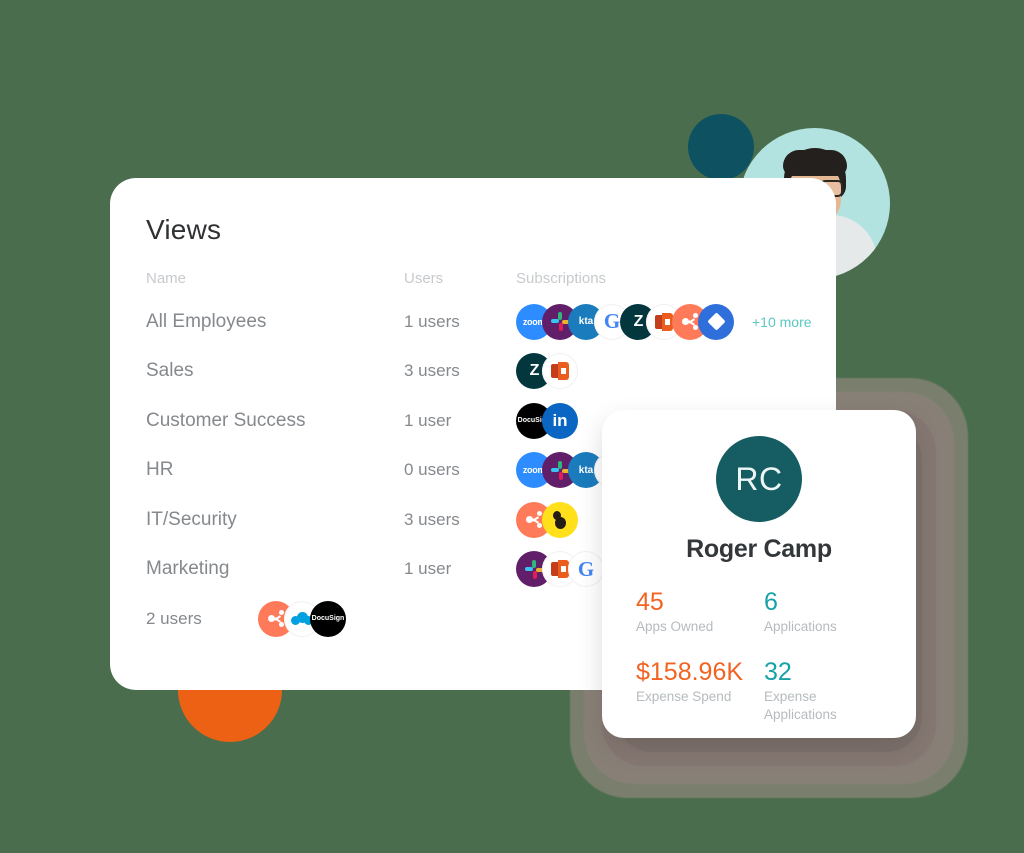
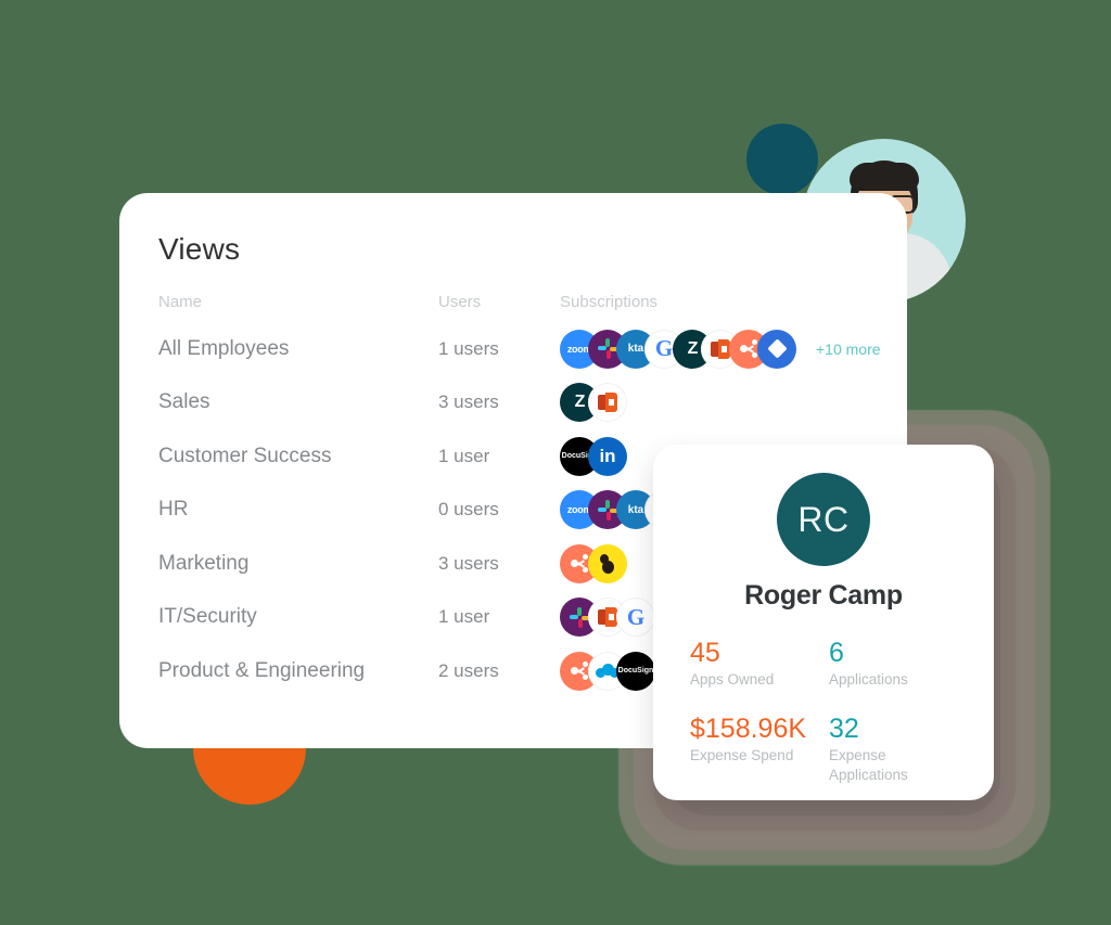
  Views
  Name
  Users
  Subscriptions
  All Employees
  1 users
  zoo
  kta
  G
  Z
  +10 more
  Sales
  3 users
  Z
  Customer Success
  1 user
  in
  HR
  0 users
  zoo
  kta
- IT/Security
+ Marketing
  3 users
- Marketing
+ IT/Security
  1 user
  G
+ Product & Engineering
  2 users
  RC
  Roger Camp
  45
  Apps Owned
  6
  Applications
  $158.96K
  Expense Spend
  32
  Expense
  Applications
